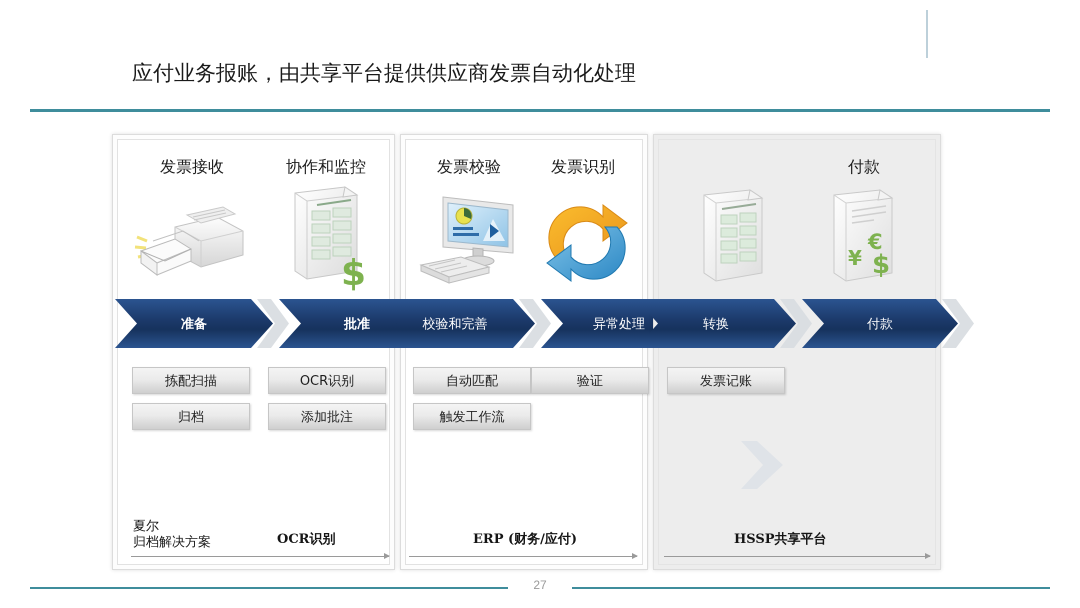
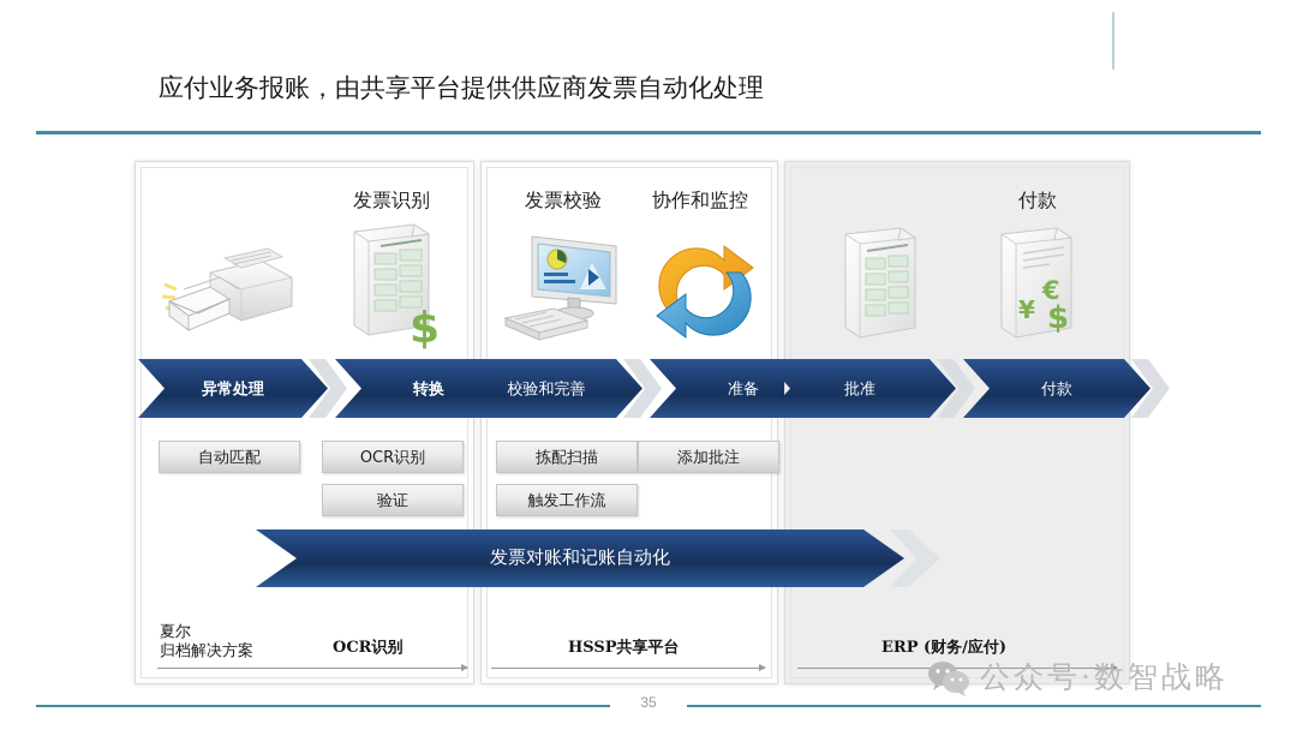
  应付业务报账，由共享平台提供供应商发票自动化处理
- 发票接收
- 协作和监控
+ 发票识别
  $
- 准备
+ 异常处理
- 批准
+ 转换
- 拣配扫描
+ 自动匹配
- 归档
  OCR识别
- 添加批注
+ 验证
  夏尔
  归档解决方案
  OCR识别
  发票校验
- 发票识别
+ 协作和监控
  校验和完善
- 异常处理
+ 准备
- 自动匹配
+ 拣配扫描
  触发工作流
- 验证
+ 添加批注
- ERP (财务/应付)
+ HSSP共享平台
  付款
  €
  ¥
  $
- 转换
+ 批准
  付款
- 发票记账
- HSSP共享平台
+ ERP (财务/应付)
+ 发票对账和记账自动化
- 27
+ 35
+ 公众号·数智战略
